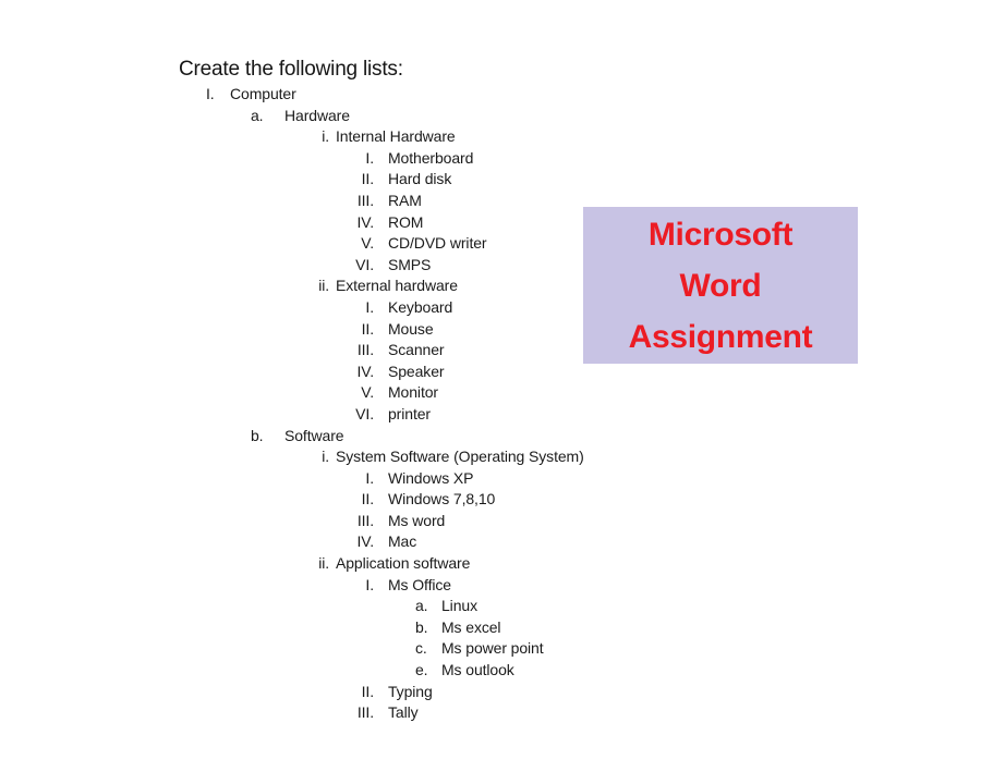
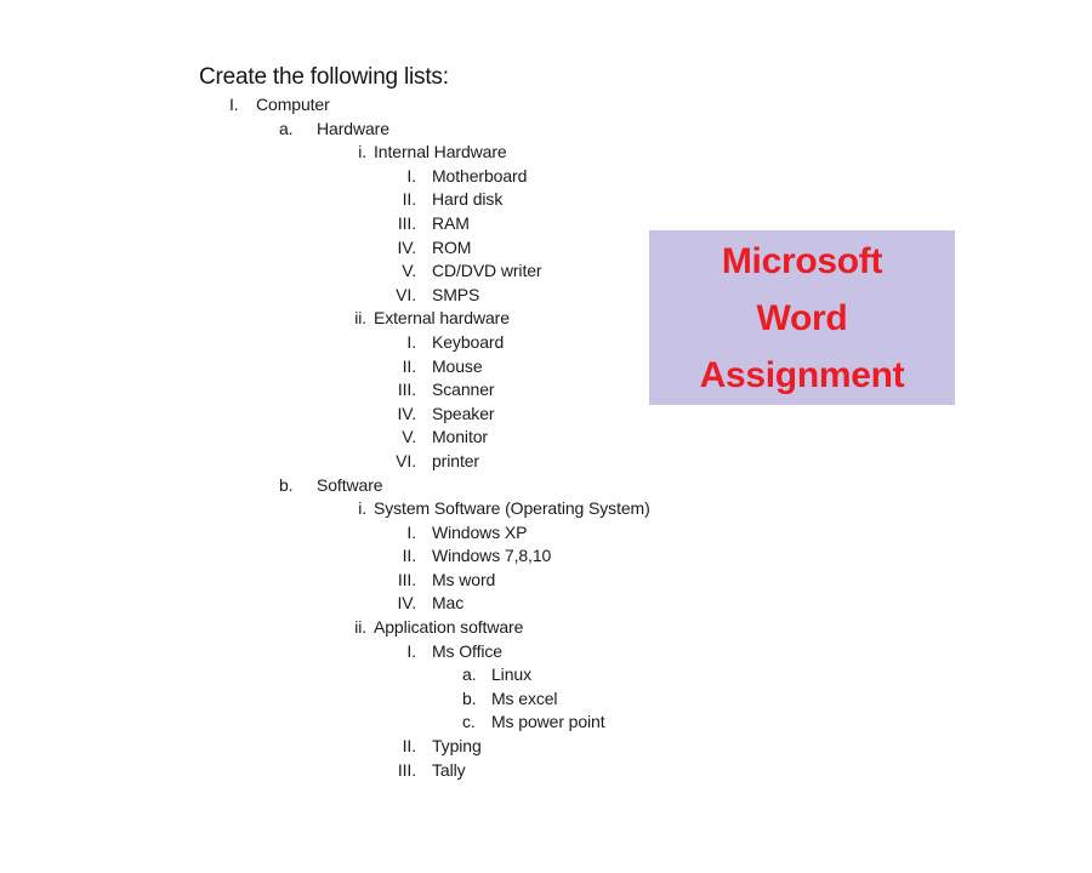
  Create the following lists:
  I.
  Computer
  a.
  Hardware
  i.
  Internal Hardware
  I.
  Motherboard
  II.
  Hard disk
  III.
  RAM
  IV.
  ROM
  V.
  CD/DVD writer
  VI.
  SMPS
  ii.
  External hardware
  I.
  Keyboard
  II.
  Mouse
  III.
  Scanner
  IV.
  Speaker
  V.
  Monitor
  VI.
  printer
  b.
  Software
  i.
  System Software (Operating System)
  I.
  Windows XP
  II.
  Windows 7,8,10
  III.
  Ms word
  IV.
  Mac
  ii.
  Application software
  I.
  Ms Office
  a.
  Linux
  b.
  Ms excel
  c.
  Ms power point
- e.
- Ms outlook
  II.
  Typing
  III.
  Tally
  Microsoft
  Word
  Assignment
